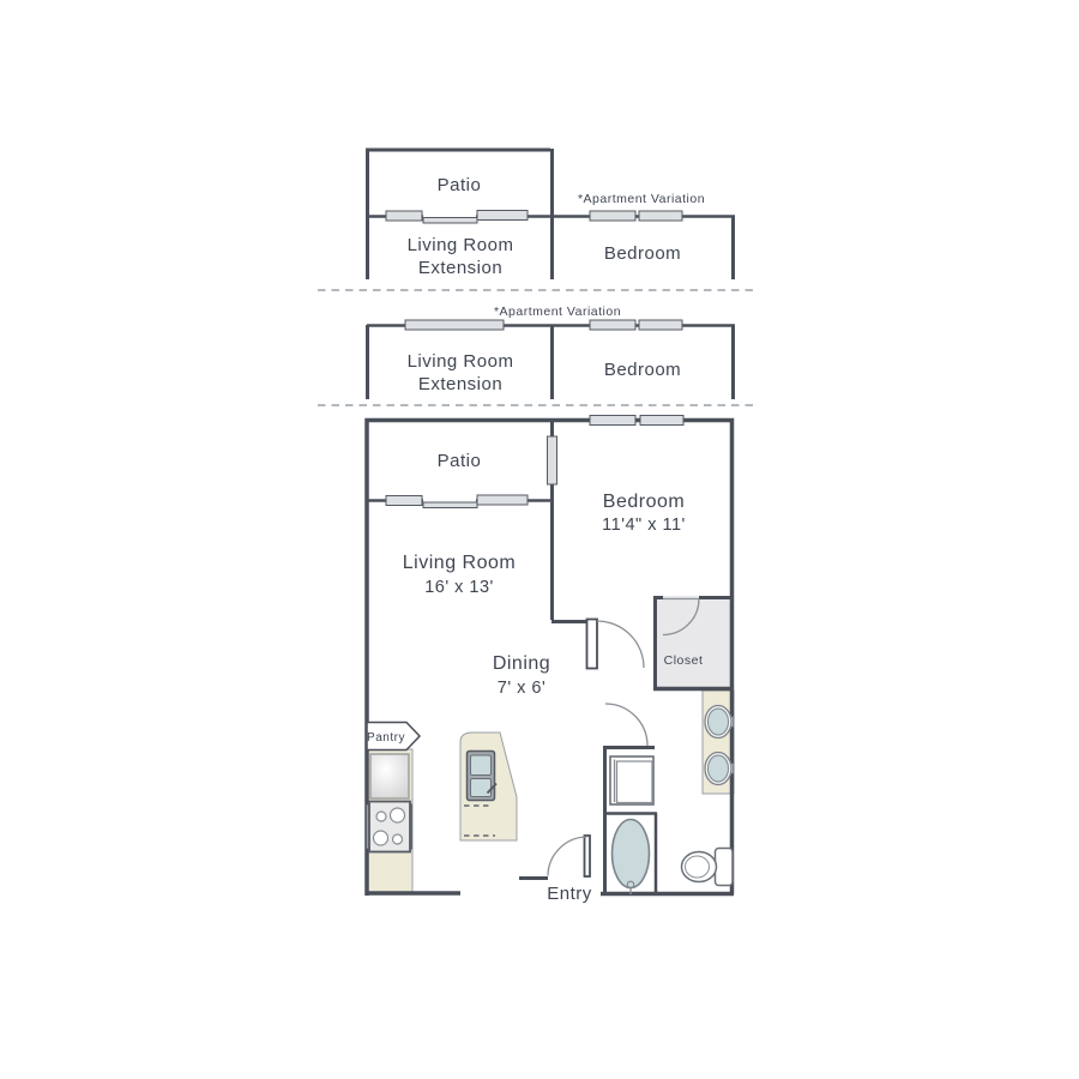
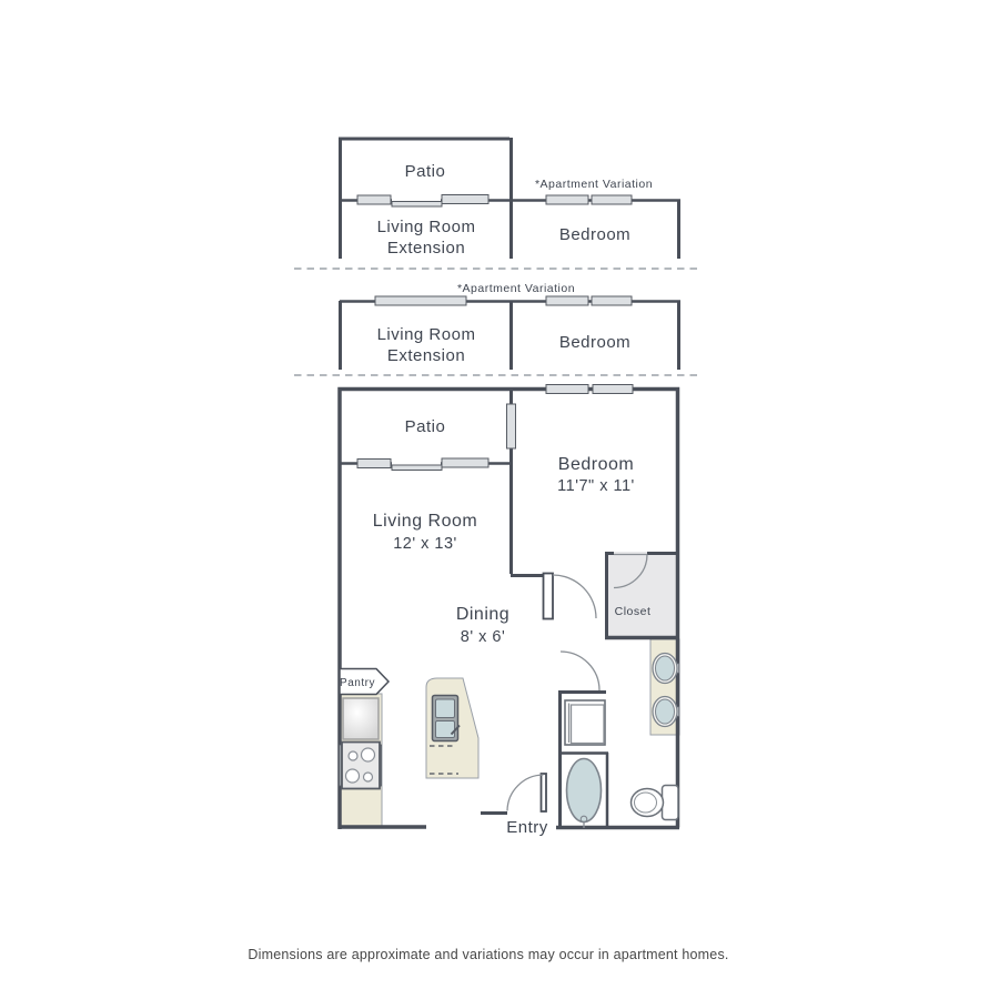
  Patio
  *Apartment Variation
  Living Room
  Extension
  Bedroom
  *Apartment Variation
  Living Room
  Extension
  Bedroom
  Closet
  Pantry
  Entry
  Patio
  Living Room
- 16' x 13'
+ 12' x 13'
  Bedroom
- 11'4" x 11'
+ 11'7" x 11'
  Dining
- 7' x 6'
+ 8' x 6'
+ Dimensions are approximate and variations may occur in apartment homes.
